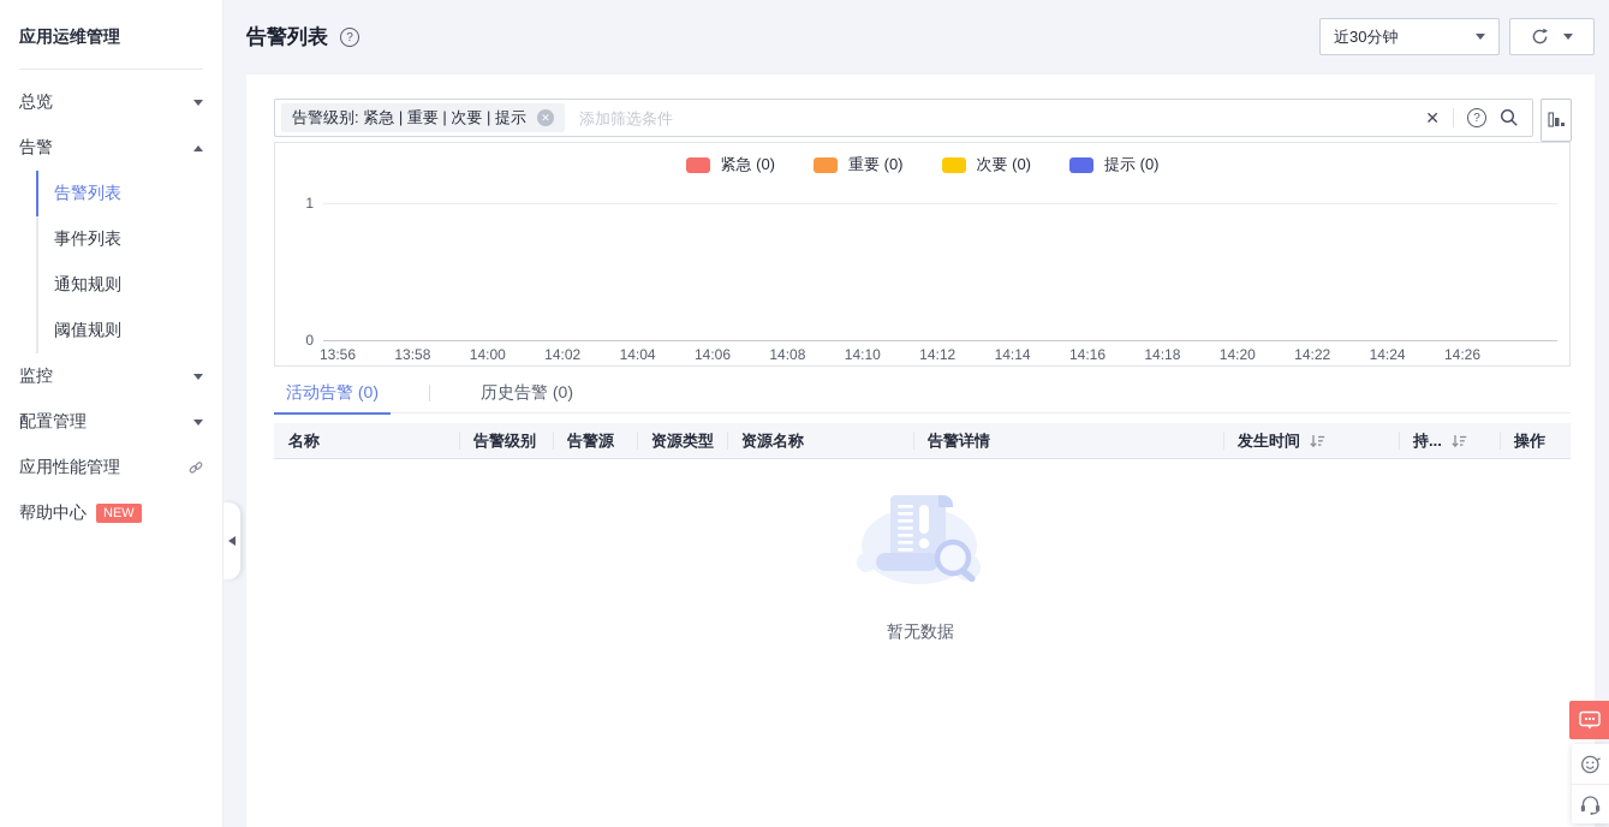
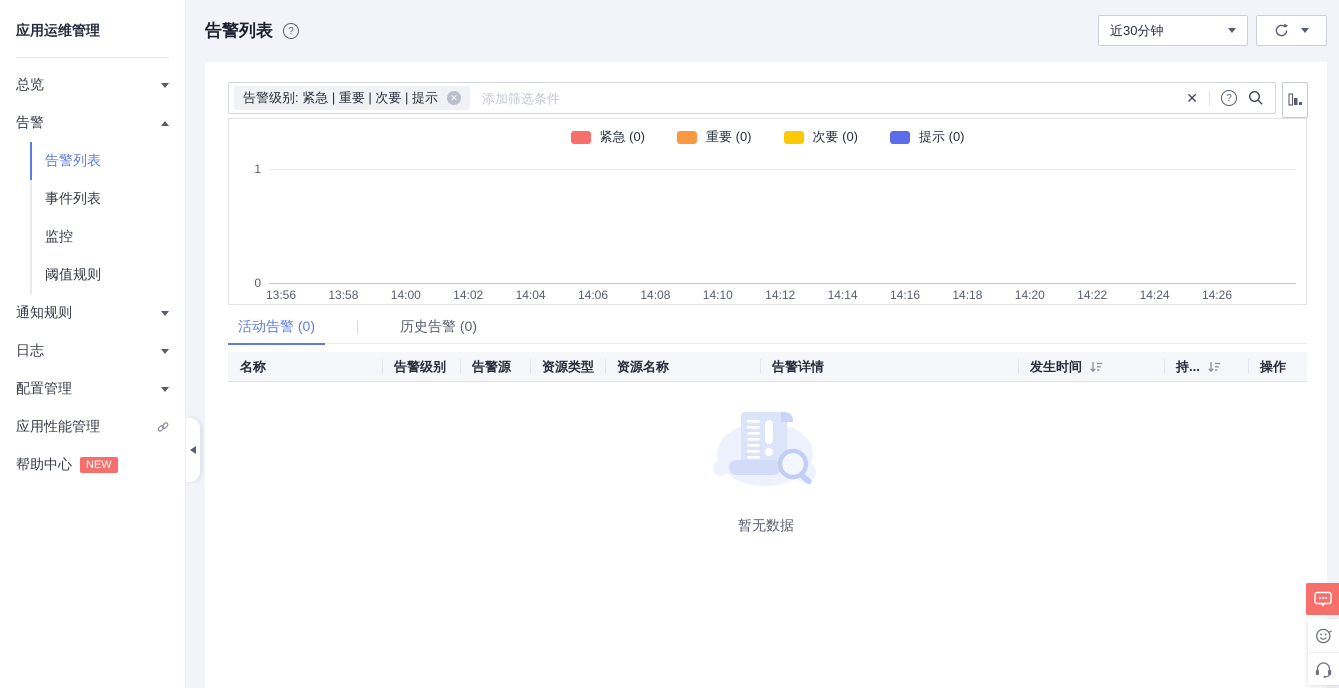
  应用运维管理
  总览
  告警
  告警列表
  事件列表
- 通知规则
+ 监控
  阈值规则
- 监控
+ 通知规则
+ 日志
  配置管理
  应用性能管理
  帮助中心
  NEW
  告警列表
  ?
  近30分钟
  告警级别: 紧急 | 重要 | 次要 | 提示
  ✕
  添加筛选条件
  ✕
  ?
  紧急 (0)
  重要 (0)
  次要 (0)
  提示 (0)
  1
  0
  13:56
  13:58
  14:00
  14:02
  14:04
  14:06
  14:08
  14:10
  14:12
  14:14
  14:16
  14:18
  14:20
  14:22
  14:24
  14:26
  活动告警 (0)
  历史告警 (0)
  名称
  告警级别
  告警源
  资源类型
  资源名称
  告警详情
  发生时间
  持...
  操作
  暂无数据
